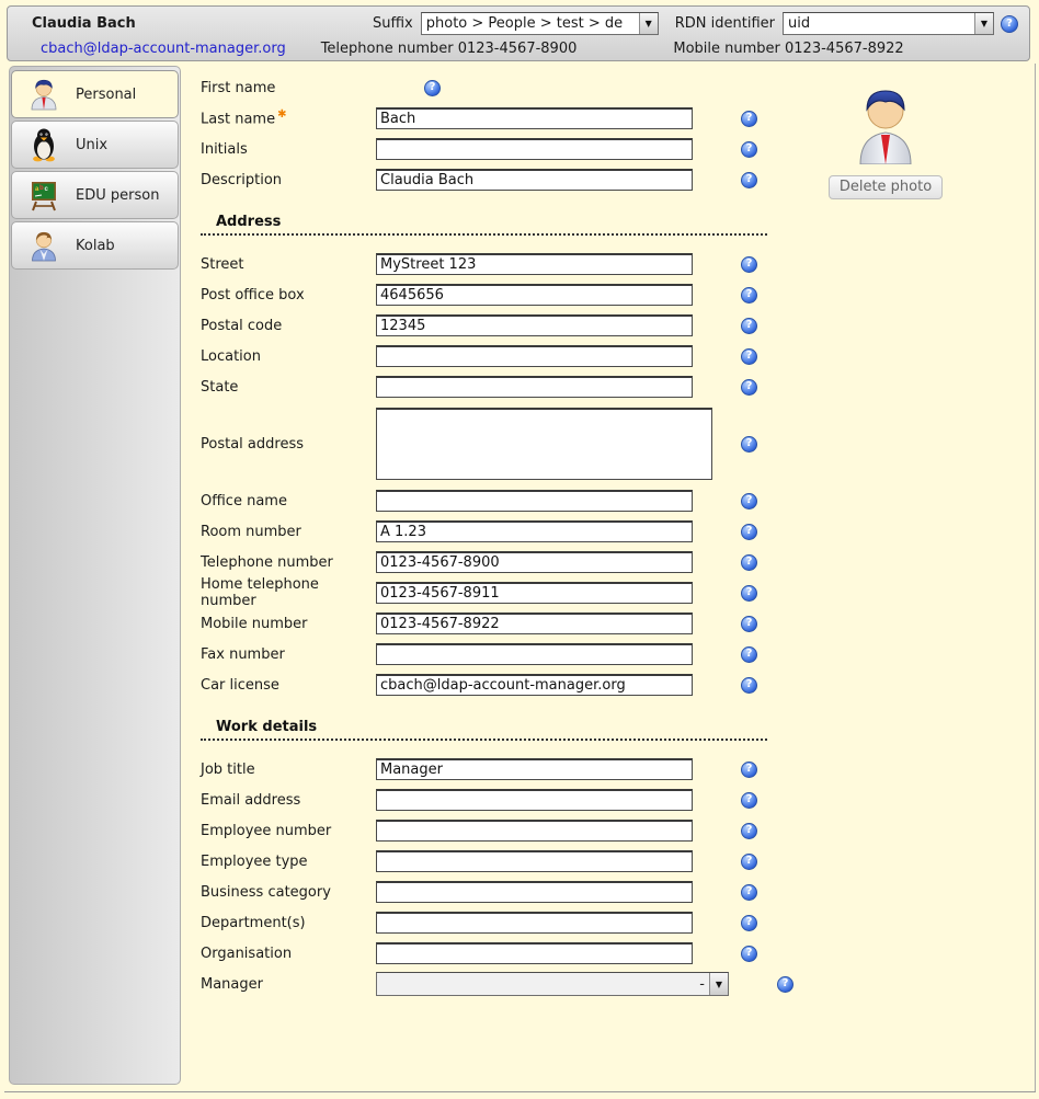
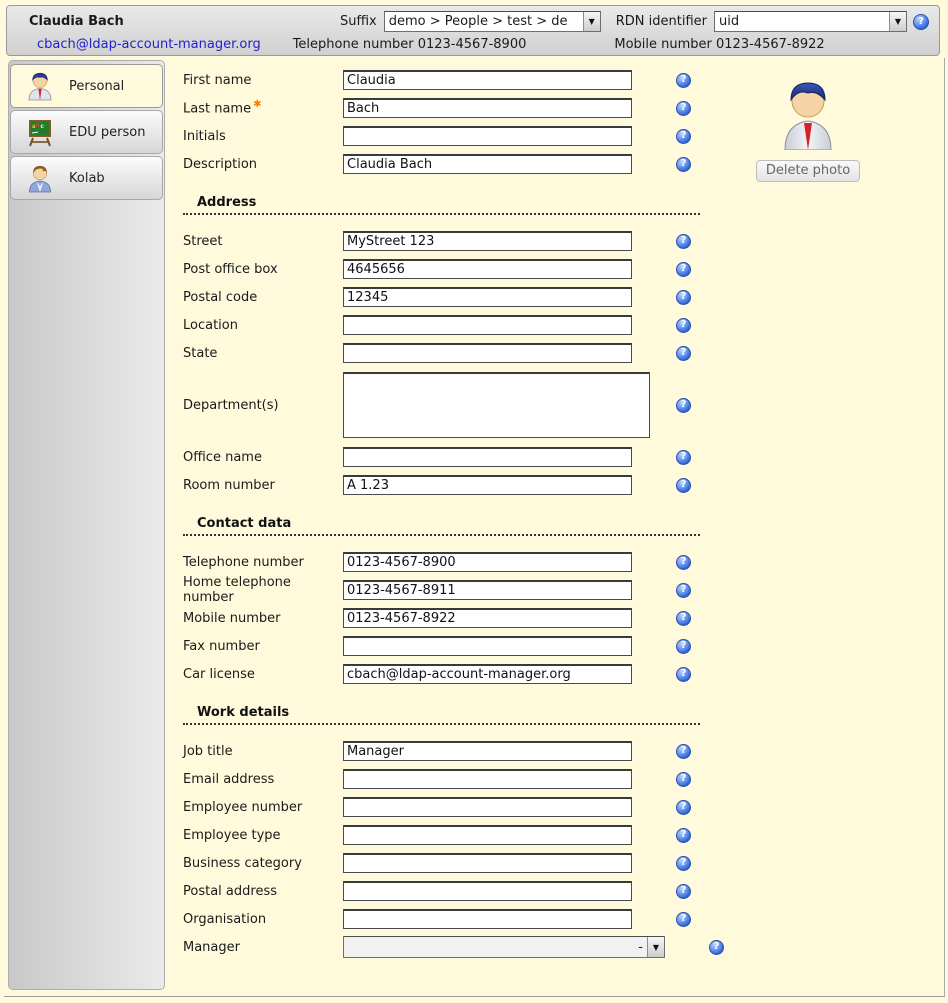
  Claudia Bach
  Suffix
- photo > People > test > de
+ demo > People > test > de
  ▼
  RDN identifier
  uid
  ▼
  ?
  cbach@ldap-account-manager.org
  Telephone number 0123-4567-8900
  Mobile number 0123-4567-8922
  Personal
- Unix
  EDU person
  Kolab
  First name
+ Claudia
  ?
  Last name ✱
  Bach
  ?
  Initials
  ?
  Description
  Claudia Bach
  ?
  Address
  Street
  MyStreet 123
  ?
  Post office box
  4645656
  ?
  Postal code
  12345
  ?
  Location
  ?
  State
  ?
- Postal address
+ Department(s)
  ?
  Office name
  ?
  Room number
  A 1.23
  ?
+ Contact data
  Telephone number
  0123-4567-8900
  ?
  Home telephone number
  0123-4567-8911
  ?
  Mobile number
  0123-4567-8922
  ?
  Fax number
  ?
  Car license
  cbach@ldap-account-manager.org
  ?
  Work details
  Job title
  Manager
  ?
  Email address
  ?
  Employee number
  ?
  Employee type
  ?
  Business category
  ?
- Department(s)
+ Postal address
  ?
  Organisation
  ?
  Manager
  -
  ▼
  ?
  Delete photo
